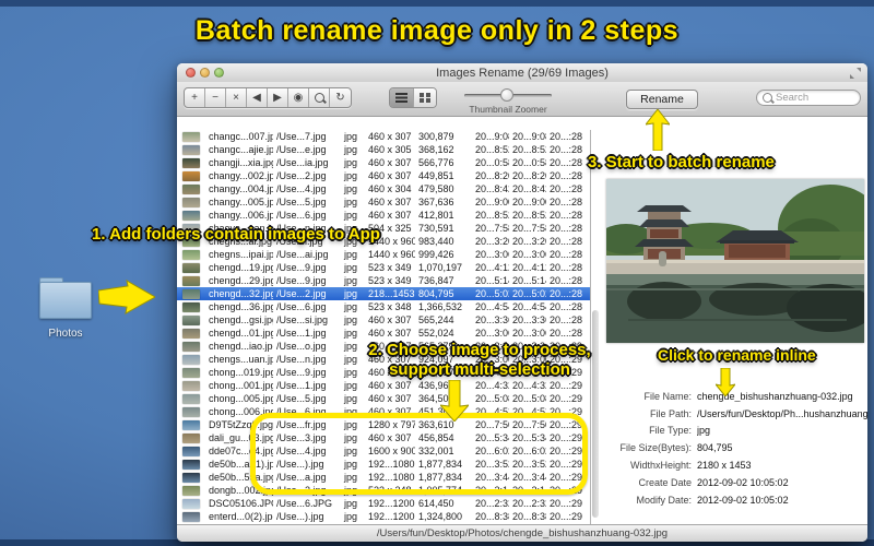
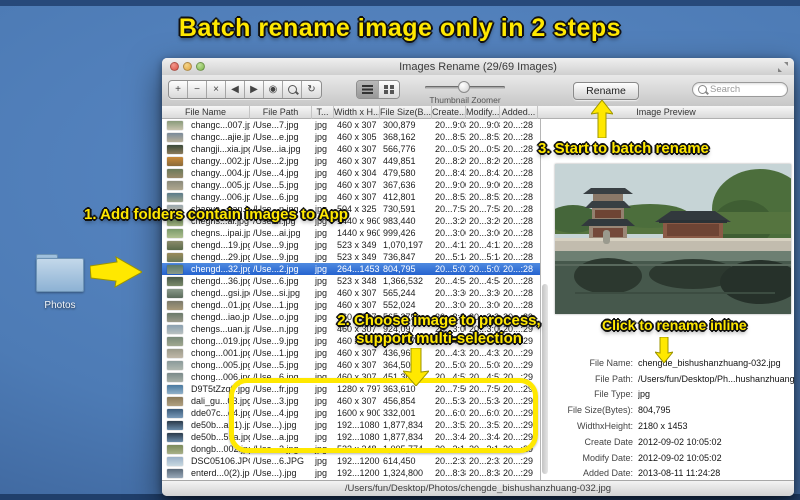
  Photos
  Images Rename (29/69 Images)
  +
  −
  ×
  ◀
  ▶
  ◉
  ↻
  Thumbnail Zoomer
  Rename
  Search
+ File Name
+ File Path
+ T...
+ Width x H...
+ File Size(B...
+ Create...
+ Modify...
+ Added...
+ Image Preview
  changc...007.jp
  /Use...7.jpg
  jpg
  460 x 307
  300,879
  20...9:0
  20...9:0
  20...:28
  changc...ajie.jp
  /Use...e.jpg
  jpg
  460 x 305
  368,162
  20...8:5
  20...8:5
  20...:28
  changji...xia.jp
  /Use...ia.jpg
  jpg
  460 x 307
  566,776
  20...0:5
  20...0:5
  20...:28
  changy...002.jp
  /Use...2.jpg
  jpg
  460 x 307
  449,851
  20...8:2
  20...8:2
  20...:28
  changy...004.jp
  /Use...4.jpg
  jpg
  460 x 304
  479,580
  20...8:4
  20...8:4
  20...:28
  changy...005.jp
  /Use...5.jpg
  jpg
  460 x 307
  367,636
  20...9:0
  20...9:0
  20...:28
  changy...006.jp
  /Use...6.jpg
  jpg
  460 x 307
  412,801
  20...8:5
  20...8:5
  20...:28
  chaoya...uan.jp
  /Use...n.jpg
  jpg
  504 x 325
  730,591
  20...7:5
  20...7:5
  20...:28
  chegns...ai.jpg
  /Use...i.jpg
  jpg
  1440 x 960
  983,440
  20...3:2
  20...3:2
  20...:28
  chegns...ipai.jp
  /Use...ai.jpg
  jpg
  1440 x 960
  999,426
  20...3:0
  20...3:0
  20...:28
  chengd...19.jp
  /Use...9.jpg
  jpg
  523 x 349
  1,070,197
  20...4:1
  20...4:1
  20...:28
  chengd...29.jp
  /Use...9.jpg
  jpg
  523 x 349
  736,847
  20...5:1
  20...5:1
  20...:28
  chengd...32.jp
  /Use...2.jpg
  jpg
- 218...1453
+ 264...1453
  804,795
  20...5:0
  20...5:0
  20...:28
  chengd...36.jp
  /Use...6.jpg
  jpg
  523 x 348
  1,366,532
  20...4:5
  20...4:5
  20...:28
  chengd...gsi.jp
  /Use...si.jpg
  jpg
  460 x 307
  565,244
  20...3:3
  20...3:3
  20...:28
  chengd...01.jp
  /Use...1.jpg
  jpg
  460 x 307
  552,024
  20...3:0
  20...3:0
  20...:28
  chengd...iao.jp
  /Use...o.jpg
  jpg
  460 x 307
  565,379
  20...3:2
  20...3:2
  20...:29
  chengs...uan.jp
  /Use...n.jpg
  jpg
  460 x 307
  924,097
  20...3:0
  20...3:0
  20...:29
  chong...019.jp
  /Use...9.jpg
  jpg
  460 x 307
  431,517
  20...4:4
  20...4:4
  20...:29
  chong...001.jp
  /Use...1.jpg
  jpg
  460 x 307
  436,96
  20...4:3
  20...4:3
  20...:29
  chong...005.jp
  /Use...5.jpg
  jpg
  460 x 307
  364,50
  20...5:0
  20...5:0
  20...:29
  chong...006.jp
  /Use...6.jpg
  jpg
  460 x 307
  451,3
  20...4:5
  20...4:5
  20...:29
  D9T5tZzqfr.jpg
  /Use...fr.jpg
  jpg
  1280 x 797
  363,610
  20...7:5
  20...7:5
  20...:29
  dali_gu...03.jpg
  /Use...3.jpg
  jpg
  460 x 307
  456,854
  20...5:3
  20...5:3
  20...:29
  dde07c...d4.jp
  /Use...4.jpg
  jpg
  1600 x 900
  332,001
  20...6:0
  20...6:0
  20...:29
  de50b...a (1).jp
  /Use...).jpg
  jpg
  192...1080
  1,877,834
  20...3:5
  20...3:5
  20...:29
  de50b...59a.jp
  /Use...a.jpg
  jpg
  192...1080
  1,877,834
  20...3:4
  20...3:4
  20...:29
  dongb...002.jp
  /Use...2.jpg
  jpg
  523 x 348
  1,005,774
  20...2:1
  20...2:1
  20...:29
  DSC05106.JP
  /Use...6.JPG
  jpg
  192...1200
  614,450
  20...2:3
  20...2:3
  20...:29
  enterd...0(2).jp
  /Use...).jpg
  jpg
  192...1200
  1,324,800
  20...8:3
  20...8:3
  20...:29
  File Name:
  chengde_bishushanzhuang-032.jpg
  File Path:
  /Users/fun/Desktop/Ph...hushanzhuang
  File Type:
  jpg
  File Size(Bytes):
  804,795
  WidthxHeight:
  2180 x 1453
  Create Date
  2012-09-02 10:05:02
  Modify Date:
  2012-09-02 10:05:02
+ Added Date:
+ 2013-08-11 11:24:28
  /Users/fun/Desktop/Photos/chengde_bishushanzhuang-032.jpg
  Batch rename image only in 2 steps
  1. Add folders contain images to App
  2. Choose image to process,
  support multi-selection
  3. Start to batch rename
  Click to rename inline
